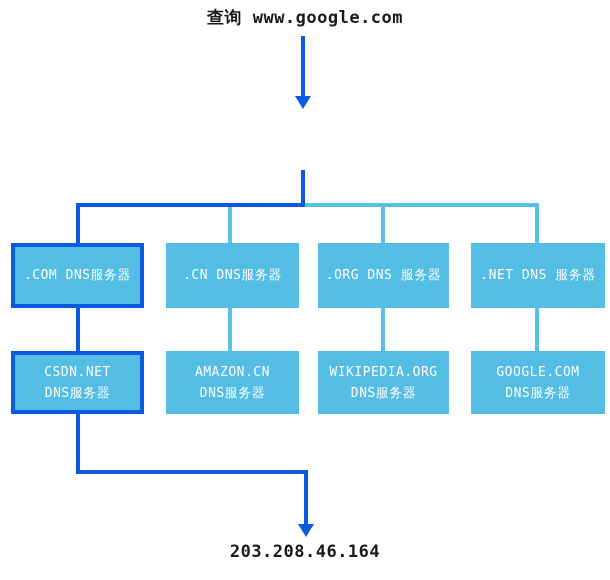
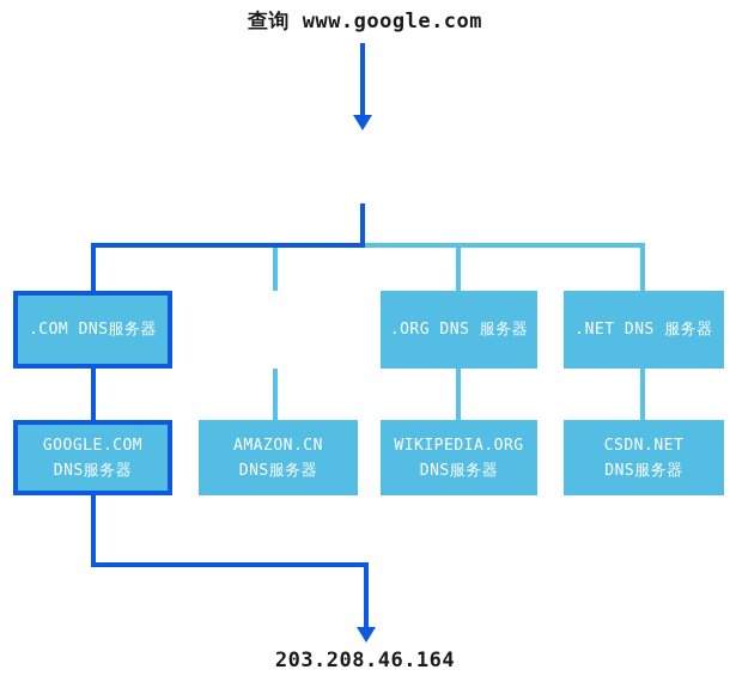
  查询 www.google.com
  .COM DNS服务器
- .CN DNS服务器
  .ORG DNS 服务器
  .NET DNS 服务器
- CSDN.NET
+ GOOGLE.COM
  DNS服务器
  AMAZON.CN
  DNS服务器
  WIKIPEDIA.ORG
  DNS服务器
- GOOGLE.COM
+ CSDN.NET
  DNS服务器
  203.208.46.164
